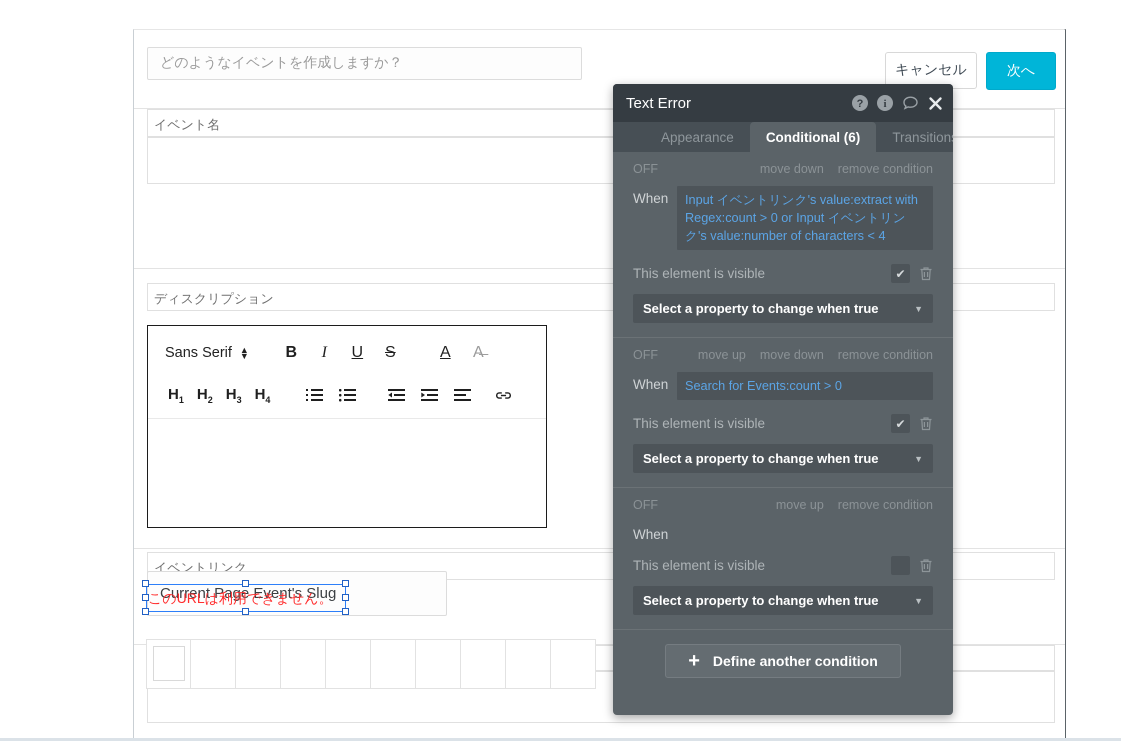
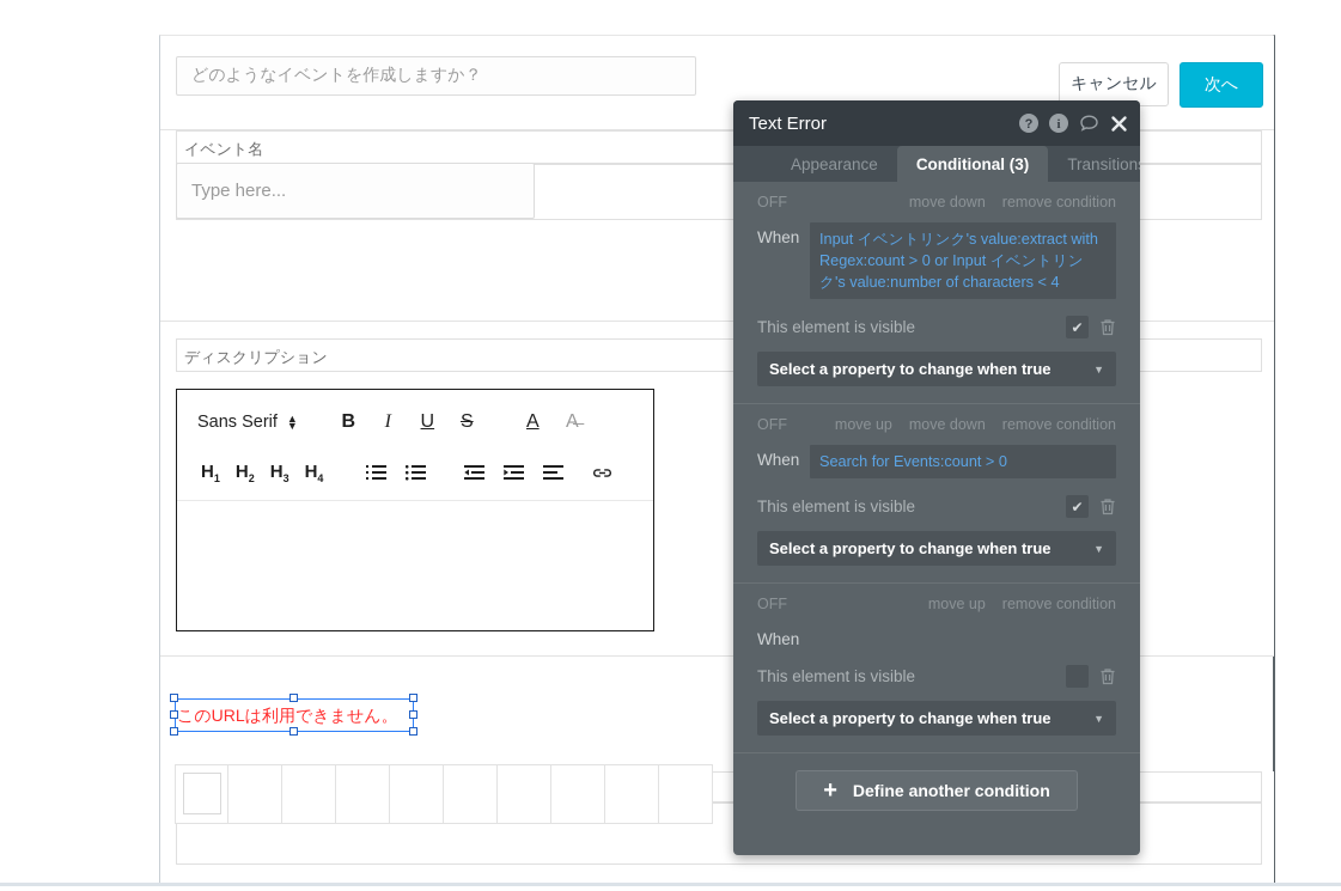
  どのようなイベントを作成しますか？
  イベント名
+ Type here...
  ディスクリプション
  Sans Serif
  ▲
  ▼
  B
  I
  U
  S
  A
  A̶
  H1
  H2
  H3
  H4
- イベントリンク
- Current Page Event's Slug
  このURLは利用できません。
  キャンセル
  次へ
  Text Error
  ?
  i
  Appearance
- Conditional (6)
+ Conditional (3)
  Transition
  OFF
  move down
  remove condition
  When
  Input イベントリンク's value:extract with Regex:count > 0 or Input イベントリンク's value:number of characters < 4
  This element is visible
  ✔
  Select a property to change when true
  ▼
  OFF
  move up
  move down
  remove condition
  When
  Search for Events:count > 0
  This element is visible
  ✔
  Select a property to change when true
  ▼
  OFF
  move up
  remove condition
  When
  This element is visible
  Select a property to change when true
  ▼
  +
  Define another condition
